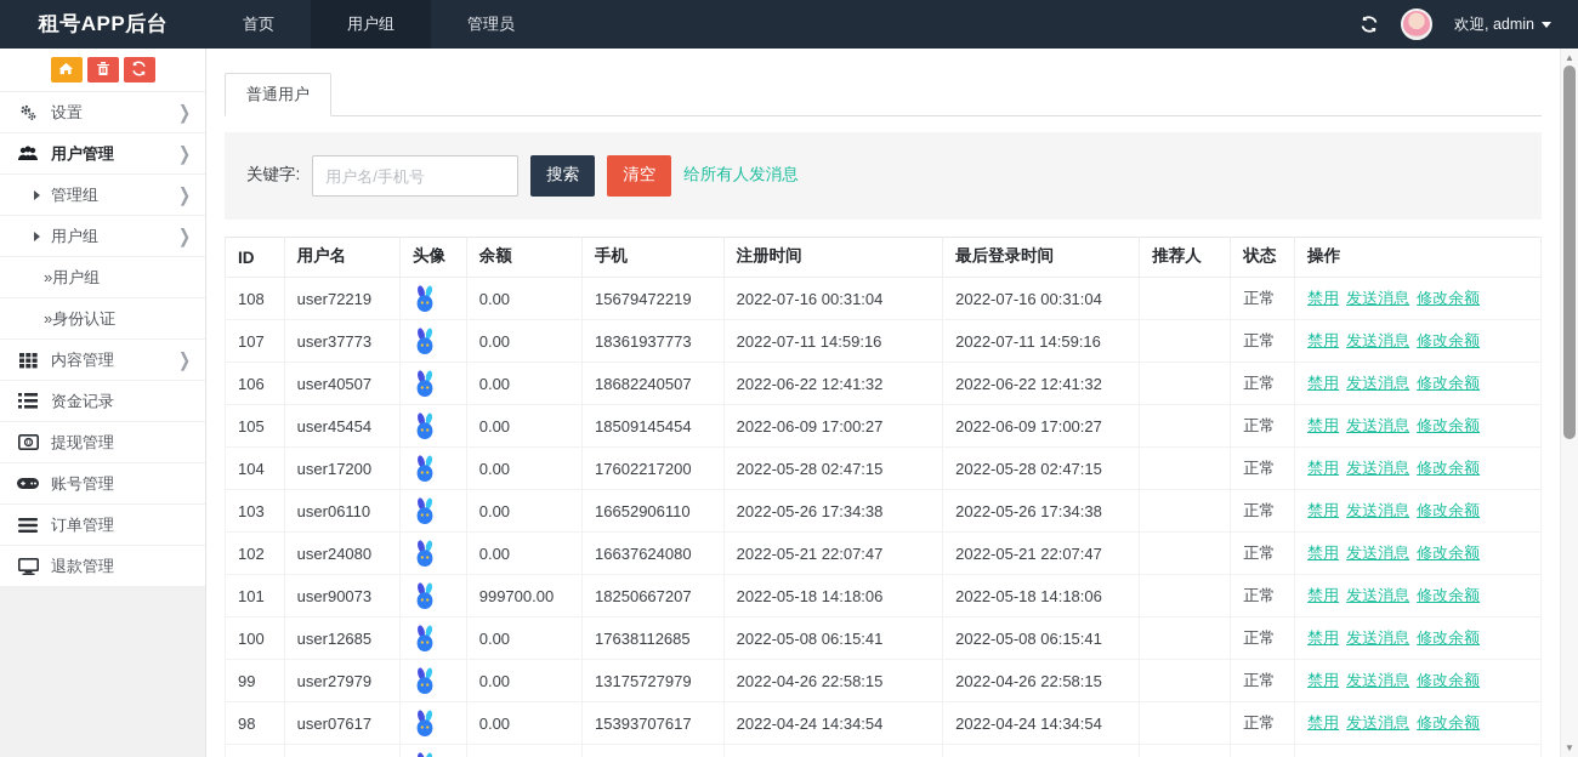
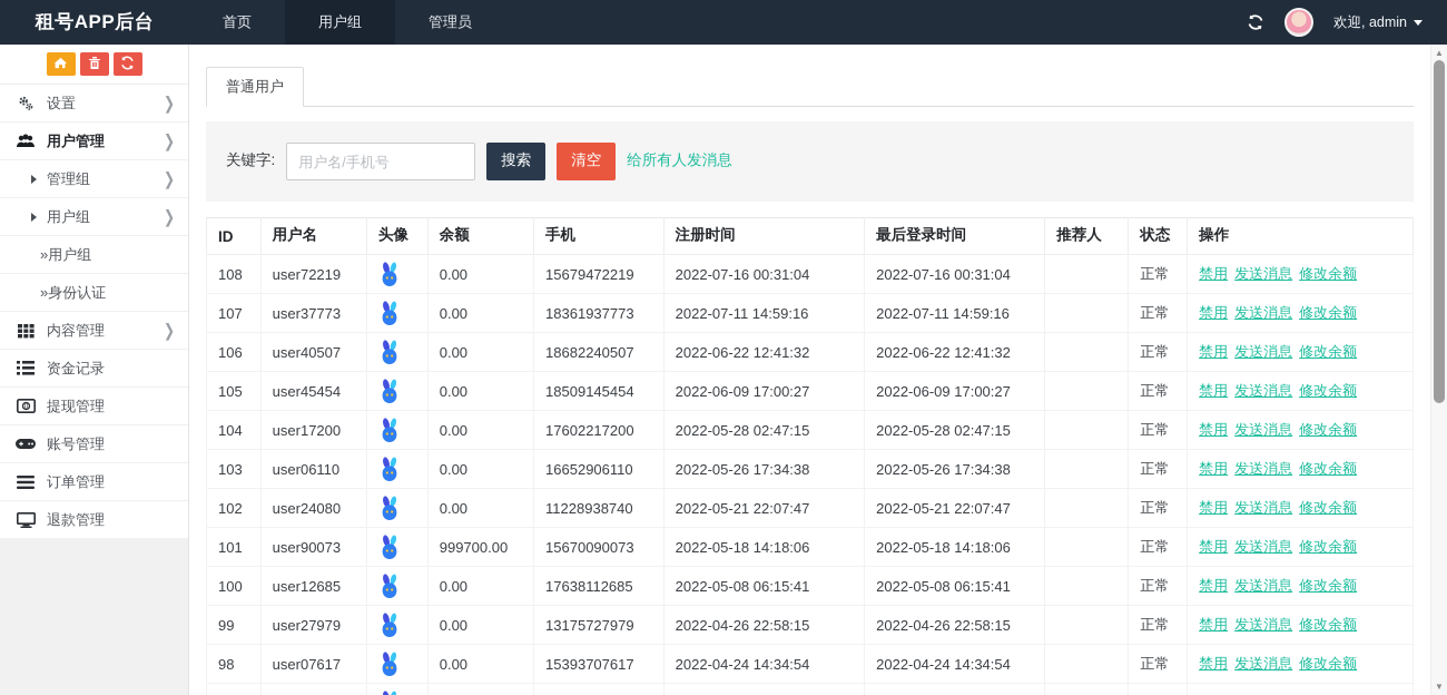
  租号APP后台
  首页
  用户组
  管理员
  欢迎, admin
  设置
  ❯
  用户管理
  ❯
  管理组
  ❯
  用户组
  ❯
  »用户组
  »身份认证
  内容管理
  ❯
  资金记录
  提现管理
  账号管理
  订单管理
  退款管理
  普通用户
  关键字:
  用户名/手机号
  搜索
  清空
  给所有人发消息
  ID	用户名	头像	余额	手机	注册时间	最后登录时间	推荐人	状态	操作
  108	user72219		0.00	15679472219	2022-07-16 00:31:04	2022-07-16 00:31:04		正常	禁用 发送消息 修改余额
  107	user37773		0.00	18361937773	2022-07-11 14:59:16	2022-07-11 14:59:16		正常	禁用 发送消息 修改余额
  106	user40507		0.00	18682240507	2022-06-22 12:41:32	2022-06-22 12:41:32		正常	禁用 发送消息 修改余额
  105	user45454		0.00	18509145454	2022-06-09 17:00:27	2022-06-09 17:00:27		正常	禁用 发送消息 修改余额
  104	user17200		0.00	17602217200	2022-05-28 02:47:15	2022-05-28 02:47:15		正常	禁用 发送消息 修改余额
  103	user06110		0.00	16652906110	2022-05-26 17:34:38	2022-05-26 17:34:38		正常	禁用 发送消息 修改余额
- 102	user24080		0.00	16637624080	2022-05-21 22:07:47	2022-05-21 22:07:47		正常	禁用 发送消息 修改余额
+ 102	user24080		0.00	11228938740	2022-05-21 22:07:47	2022-05-21 22:07:47		正常	禁用 发送消息 修改余额
- 101	user90073		999700.00	18250667207	2022-05-18 14:18:06	2022-05-18 14:18:06		正常	禁用 发送消息 修改余额
+ 101	user90073		999700.00	15670090073	2022-05-18 14:18:06	2022-05-18 14:18:06		正常	禁用 发送消息 修改余额
  100	user12685		0.00	17638112685	2022-05-08 06:15:41	2022-05-08 06:15:41		正常	禁用 发送消息 修改余额
  99	user27979		0.00	13175727979	2022-04-26 22:58:15	2022-04-26 22:58:15		正常	禁用 发送消息 修改余额
  98	user07617		0.00	15393707617	2022-04-24 14:34:54	2022-04-24 14:34:54		正常	禁用 发送消息 修改余额
  ▲
  ▼
